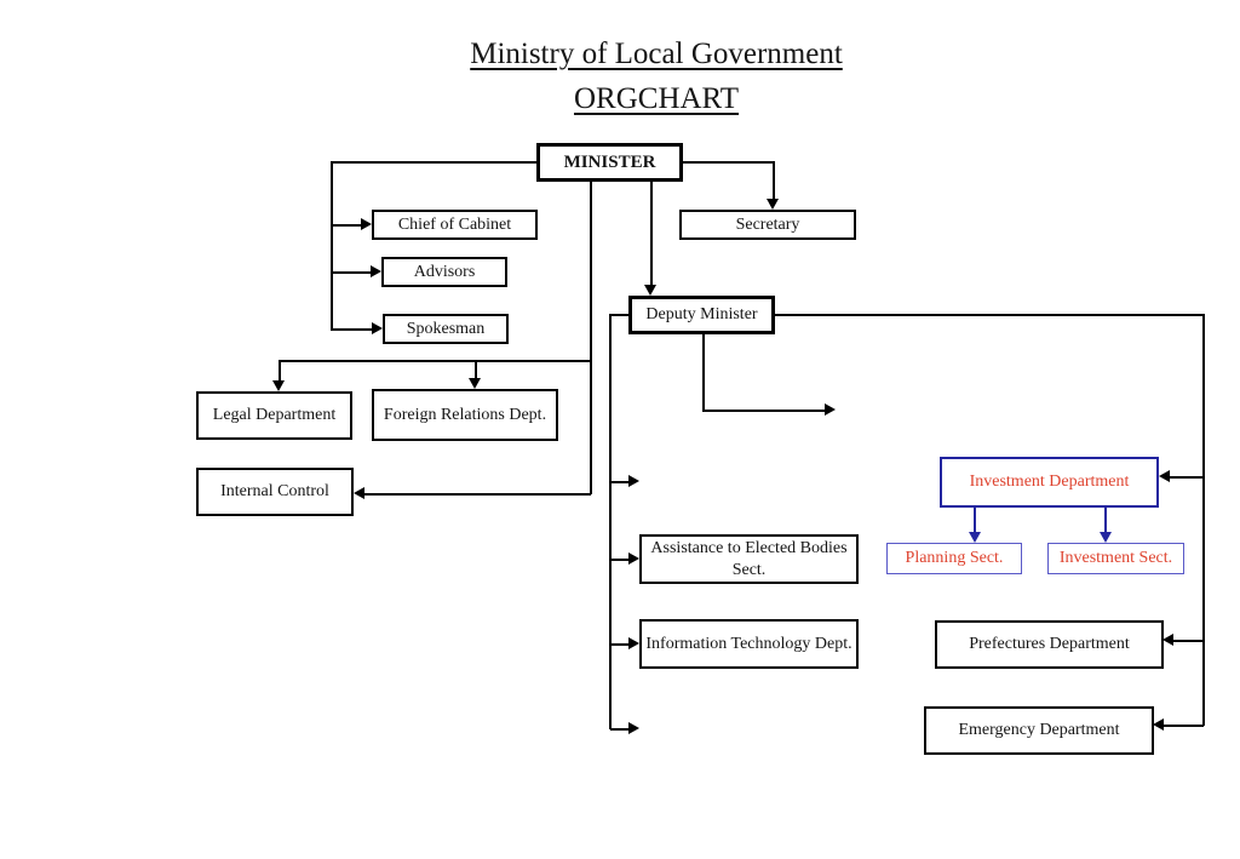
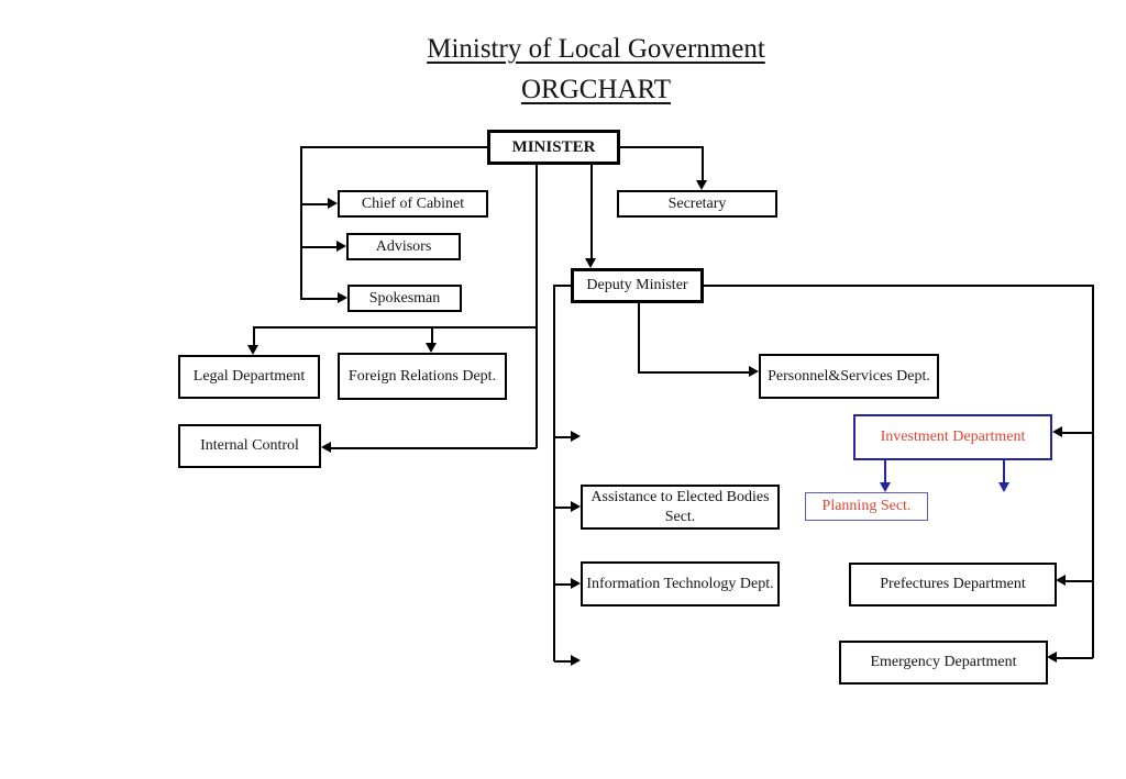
  Ministry of Local Government
  ORGCHART
  MINISTER
  Chief of Cabinet
  Advisors
  Spokesman
  Secretary
  Deputy Minister
  Legal Department
  Foreign Relations Dept.
  Internal Control
+ Personnel&Services Dept.
  Assistance to Elected Bodies Sect.
  Information Technology Dept.
  Investment Department
  Planning Sect.
- Investment Sect.
  Prefectures Department
  Emergency Department
